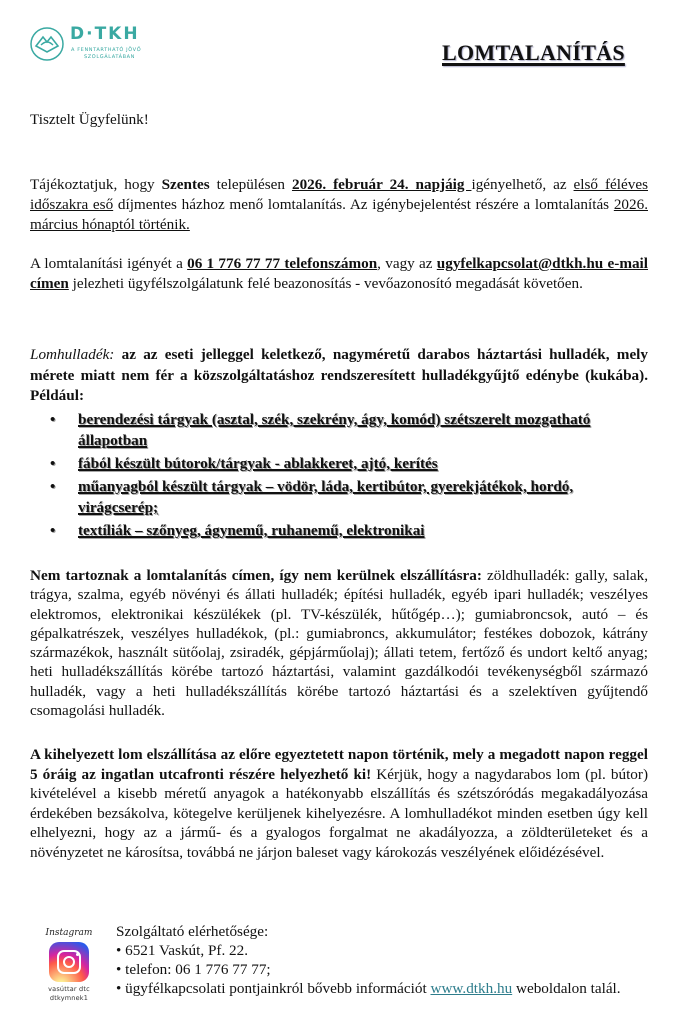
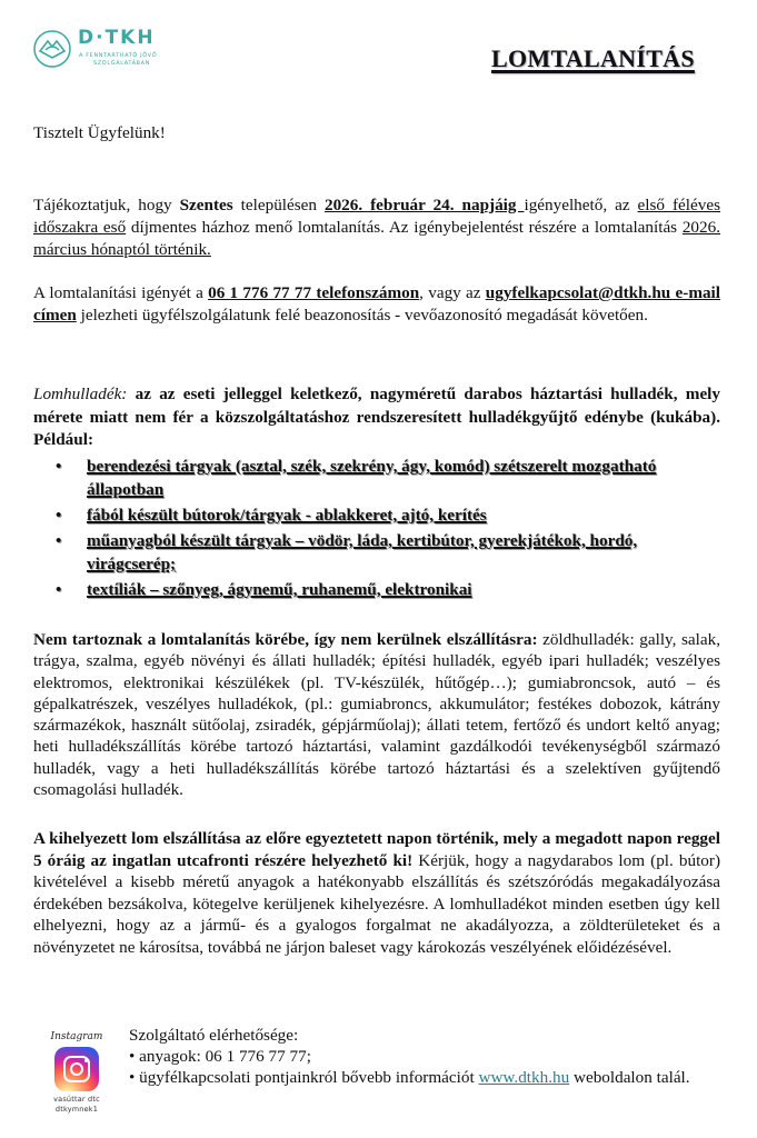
  D·TKH
  LOMTALANÍTÁS
  Tisztelt Ügyfelünk!
  Tájékoztatjuk, hogy Szentes településen 2026. február 24. napjáig igényelhető, az első féléves időszakra eső díjmentes házhoz menő lomtalanítás. Az igénybejelentést részére a lomtalanítás 2026. március hónaptól történik.
  A lomtalanítási igényét a 06 1 776 77 77 telefonszámon, vagy az ugyfelkapcsolat@dtkh.hu e-mail címen jelezheti ügyfélszolgálatunk felé beazonosítás - vevőazonosító megadását követően.
  Lomhulladék: az az eseti jelleggel keletkező, nagyméretű darabos háztartási hulladék, mely mérete miatt nem fér a közszolgáltatáshoz rendszeresített hulladékgyűjtő edénybe (kukába). Például:
  berendezési tárgyak (asztal, szék, szekrény, ágy, komód) szétszerelt mozgatható állapotban
  fából készült bútorok/tárgyak - ablakkeret, ajtó, kerítés
  műanyagból készült tárgyak – vödör, láda, kertibútor, gyerekjátékok, hordó, virágcserép;
  textíliák – szőnyeg, ágynemű, ruhanemű, elektronikai
- Nem tartoznak a lomtalanítás címen, így nem kerülnek elszállításra: zöldhulladék: gally, salak, trágya, szalma, egyéb növényi és állati hulladék; építési hulladék, egyéb ipari hulladék; veszélyes elektromos, elektronikai készülékek (pl. TV-készülék, hűtőgép…); gumiabroncsok, autó – és gépalkatrészek, veszélyes hulladékok, (pl.: gumiabroncs, akkumulátor; festékes dobozok, kátrány származékok, használt sütőolaj, zsiradék, gépjárműolaj); állati tetem, fertőző és undort keltő anyag; heti hulladékszállítás körébe tartozó háztartási, valamint gazdálkodói tevékenységből származó hulladék, vagy a heti hulladékszállítás körébe tartozó háztartási és a szelektíven gyűjtendő csomagolási hulladék.
+ Nem tartoznak a lomtalanítás körébe, így nem kerülnek elszállításra: zöldhulladék: gally, salak, trágya, szalma, egyéb növényi és állati hulladék; építési hulladék, egyéb ipari hulladék; veszélyes elektromos, elektronikai készülékek (pl. TV-készülék, hűtőgép…); gumiabroncsok, autó – és gépalkatrészek, veszélyes hulladékok, (pl.: gumiabroncs, akkumulátor; festékes dobozok, kátrány származékok, használt sütőolaj, zsiradék, gépjárműolaj); állati tetem, fertőző és undort keltő anyag; heti hulladékszállítás körébe tartozó háztartási, valamint gazdálkodói tevékenységből származó hulladék, vagy a heti hulladékszállítás körébe tartozó háztartási és a szelektíven gyűjtendő csomagolási hulladék.
  A kihelyezett lom elszállítása az előre egyeztetett napon történik, mely a megadott napon reggel 5 óráig az ingatlan utcafronti részére helyezhető ki! Kérjük, hogy a nagydarabos lom (pl. bútor) kivételével a kisebb méretű anyagok a hatékonyabb elszállítás és szétszóródás megakadályozása érdekében bezsákolva, kötegelve kerüljenek kihelyezésre. A lomhulladékot minden esetben úgy kell elhelyezni, hogy az a jármű- és a gyalogos forgalmat ne akadályozza, a zöldterületeket és a növényzetet ne károsítsa, továbbá ne járjon baleset vagy károkozás veszélyének előidézésével.
  Instagram
  vasúttar dtc
  dtkymnek1
  Szolgáltató elérhetősége:
- • 6521 Vaskút, Pf. 22.
- • telefon: 06 1 776 77 77;
+ • anyagok: 06 1 776 77 77;
  • ügyfélkapcsolati pontjainkról bővebb információt www.dtkh.hu weboldalon talál.
